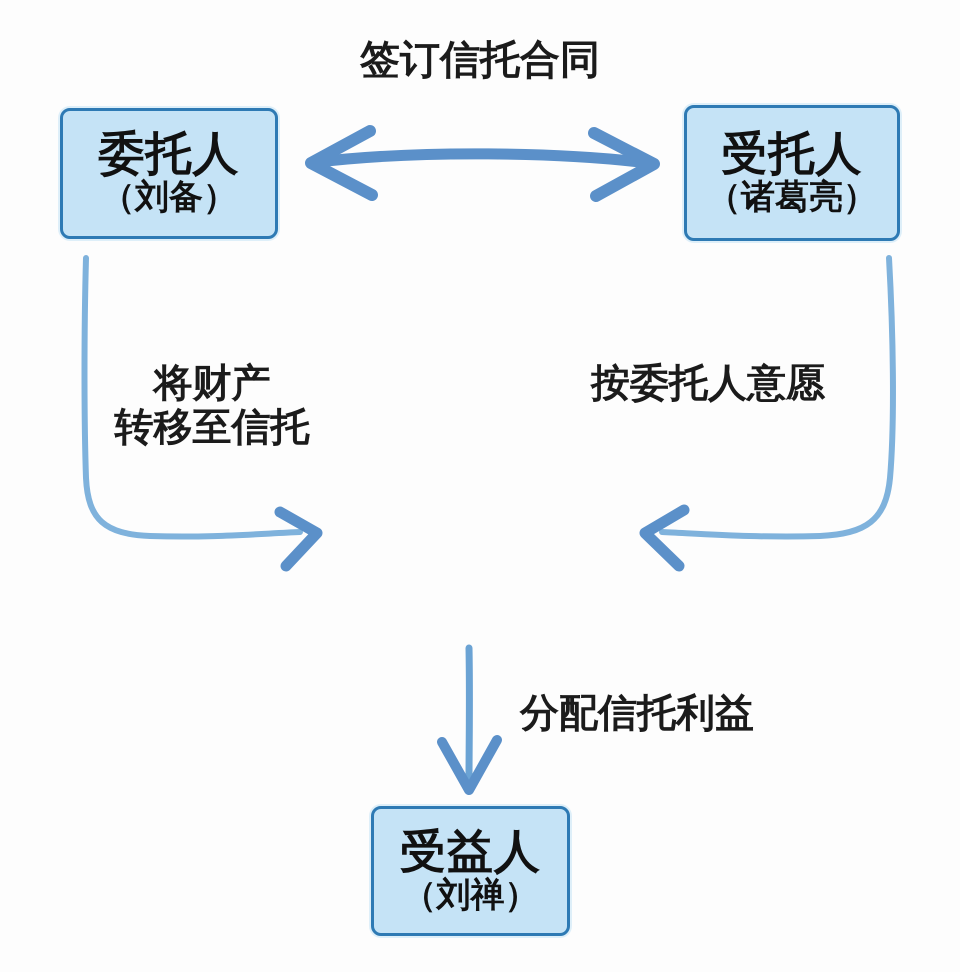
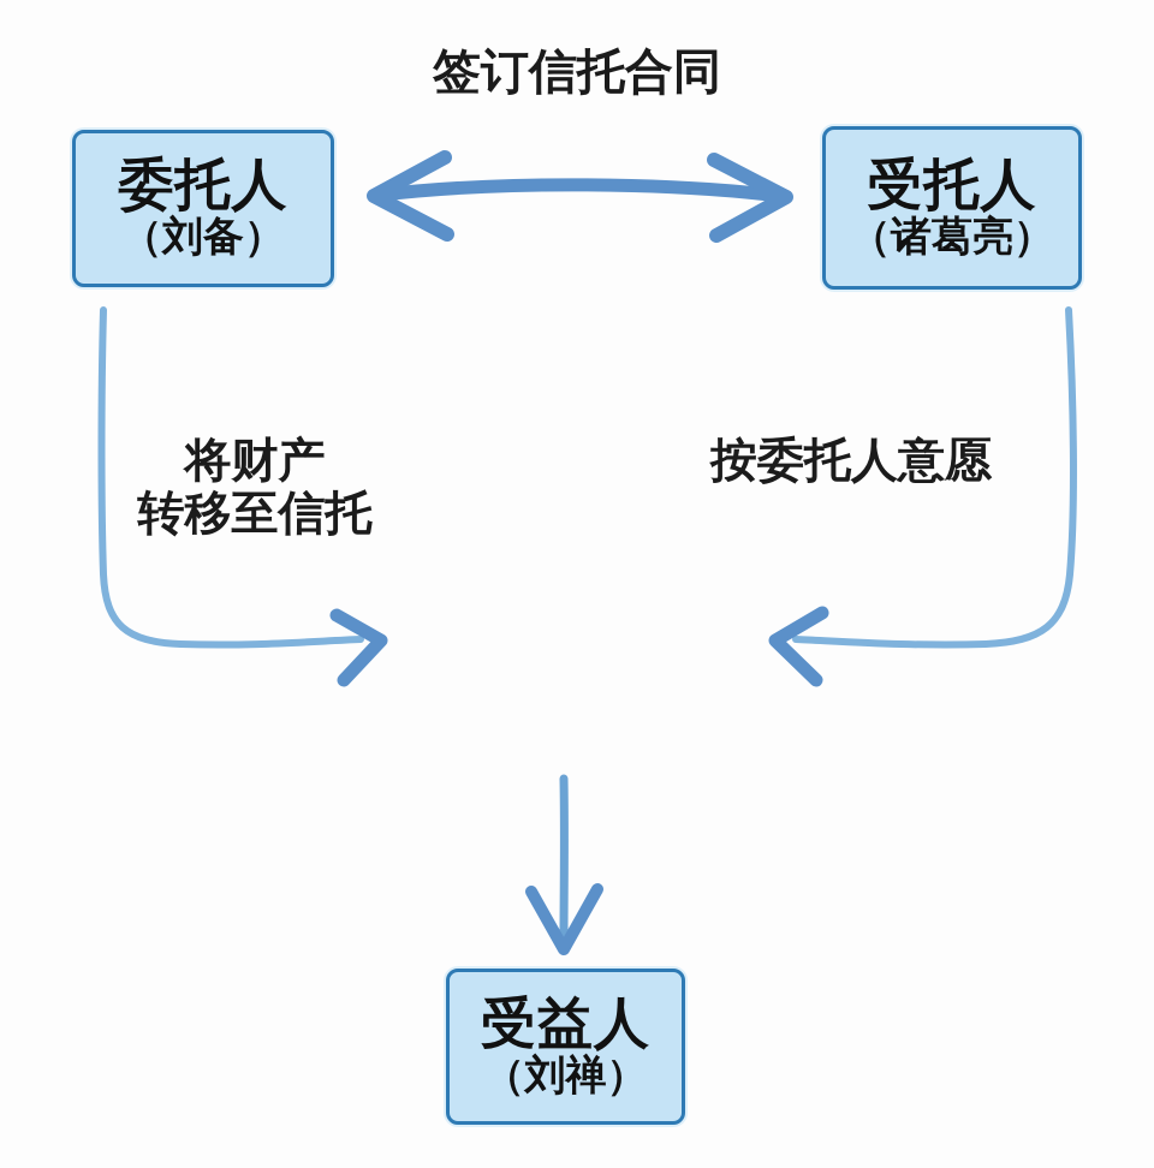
  签订信托合同
  委托人
  （刘备）
  受托人
  （诸葛亮）
  受益人
  （刘禅）
  将财产
  转移至信托
  按委托人意愿
- 分配信托利益
